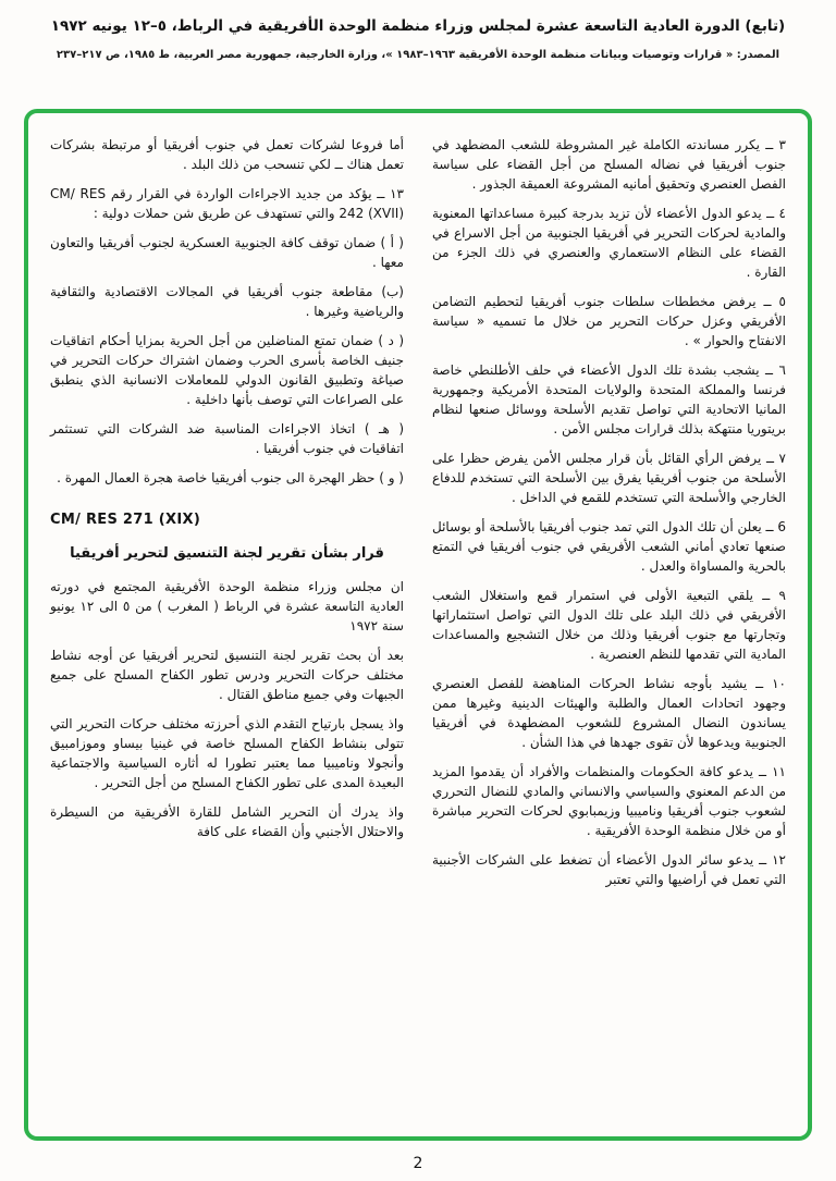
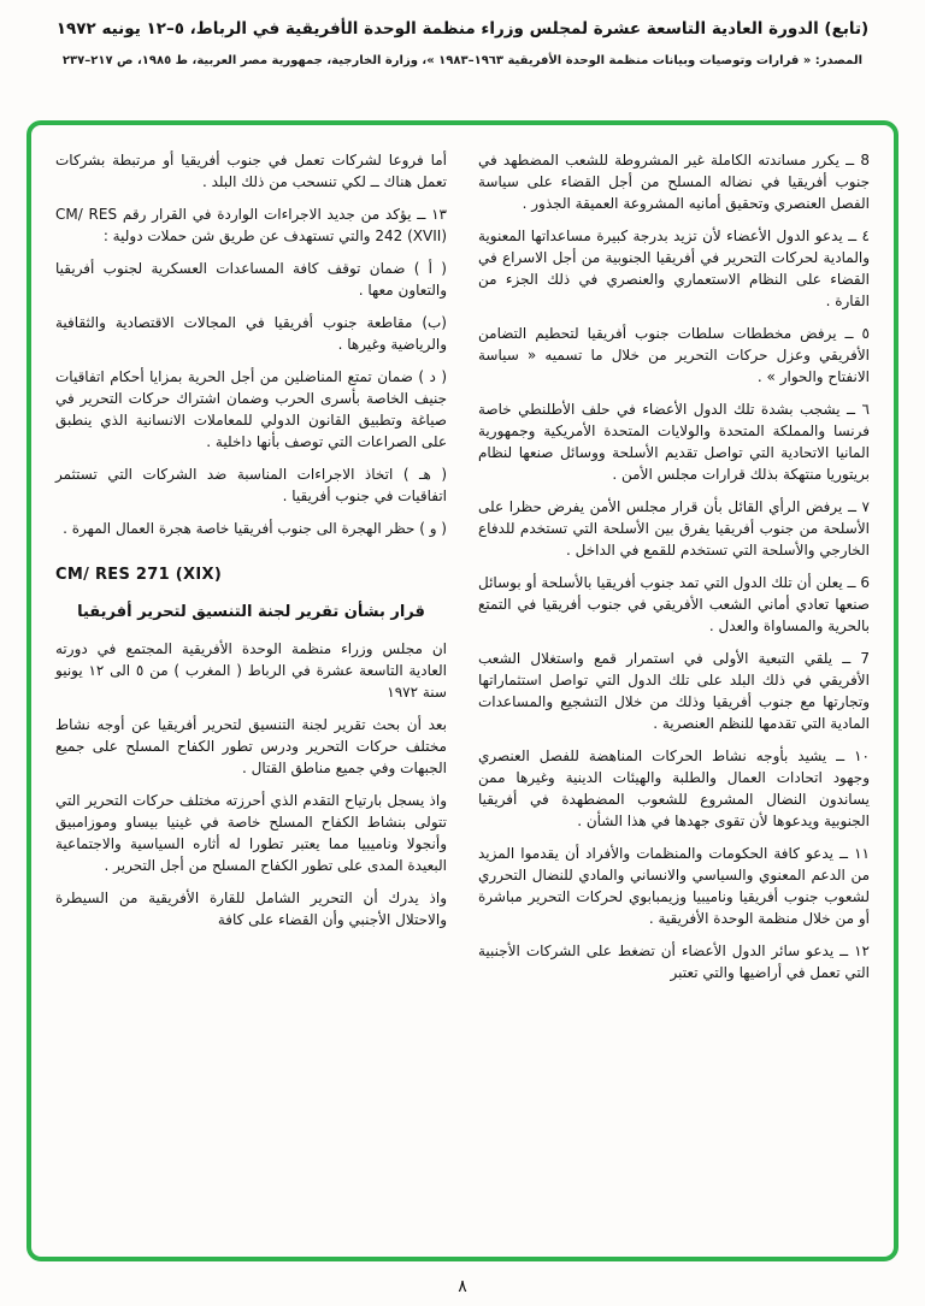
  (تابع) الدورة العادية التاسعة عشرة لمجلس وزراء منظمة الوحدة الأفريقية في الرباط، ٥–١٢ يونيه ١٩٧٢
  المصدر: « قرارات وتوصيات وبيانات منظمة الوحدة الأفريقية ١٩٦٣–١٩٨٣ »، وزارة الخارجية، جمهورية مصر العربية، ط ١٩٨٥، ص ٢١٧–٢٣٧
- ٣ ــ يكرر مساندته الكاملة غير المشروطة للشعب المضطهد في جنوب أفريقيا في نضاله المسلح من أجل القضاء على سياسة الفصل العنصري وتحقيق أمانيه المشروعة العميقة الجذور .
+ 8 ــ يكرر مساندته الكاملة غير المشروطة للشعب المضطهد في جنوب أفريقيا في نضاله المسلح من أجل القضاء على سياسة الفصل العنصري وتحقيق أمانيه المشروعة العميقة الجذور .
  ٤ ــ يدعو الدول الأعضاء لأن تزيد بدرجة كبيرة مساعداتها المعنوية والمادية لحركات التحرير في أفريقيا الجنوبية من أجل الاسراع في القضاء على النظام الاستعماري والعنصري في ذلك الجزء من القارة .
  ٥ ــ يرفض مخططات سلطات جنوب أفريقيا لتحطيم التضامن الأفريقي وعزل حركات التحرير من خلال ما تسميه « سياسة الانفتاح والحوار » .
  ٦ ــ يشجب بشدة تلك الدول الأعضاء في حلف الأطلنطي خاصة فرنسا والمملكة المتحدة والولايات المتحدة الأمريكية وجمهورية المانيا الاتحادية التي تواصل تقديم الأسلحة ووسائل صنعها لنظام بريتوريا منتهكة بذلك قرارات مجلس الأمن .
  ٧ ــ يرفض الرأي القائل بأن قرار مجلس الأمن يفرض حظرا على الأسلحة من جنوب أفريقيا يفرق بين الأسلحة التي تستخدم للدفاع الخارجي والأسلحة التي تستخدم للقمع في الداخل .
  6 ــ يعلن أن تلك الدول التي تمد جنوب أفريقيا بالأسلحة أو بوسائل صنعها تعادي أماني الشعب الأفريقي في جنوب أفريقيا في التمتع بالحرية والمساواة والعدل .
- ٩ ــ يلقي التبعية الأولى في استمرار قمع واستغلال الشعب الأفريقي في ذلك البلد على تلك الدول التي تواصل استثماراتها وتجارتها مع جنوب أفريقيا وذلك من خلال التشجيع والمساعدات المادية التي تقدمها للنظم العنصرية .
+ 7 ــ يلقي التبعية الأولى في استمرار قمع واستغلال الشعب الأفريقي في ذلك البلد على تلك الدول التي تواصل استثماراتها وتجارتها مع جنوب أفريقيا وذلك من خلال التشجيع والمساعدات المادية التي تقدمها للنظم العنصرية .
  ١٠ ــ يشيد بأوجه نشاط الحركات المناهضة للفصل العنصري وجهود اتحادات العمال والطلبة والهيئات الدينية وغيرها ممن يساندون النضال المشروع للشعوب المضطهدة في أفريقيا الجنوبية ويدعوها لأن تقوى جهدها في هذا الشأن .
  ١١ ــ يدعو كافة الحكومات والمنظمات والأفراد أن يقدموا المزيد من الدعم المعنوي والسياسي والانساني والمادي للنضال التحرري لشعوب جنوب أفريقيا وناميبيا وزيمبابوي لحركات التحرير مباشرة أو من خلال منظمة الوحدة الأفريقية .
  ١٢ ــ يدعو سائر الدول الأعضاء أن تضغط على الشركات الأجنبية التي تعمل في أراضيها والتي تعتبر
  أما فروعا لشركات تعمل في جنوب أفريقيا أو مرتبطة بشركات تعمل هناك ــ لكي تنسحب من ذلك البلد .
  ١٣ ــ يؤكد من جديد الاجراءات الواردة في القرار رقم CM/ RES 242 (XVII) والتي تستهدف عن طريق شن حملات دولية :
- ( أ ) ضمان توقف كافة الجنوبية العسكرية لجنوب أفريقيا والتعاون معها .
+ ( أ ) ضمان توقف كافة المساعدات العسكرية لجنوب أفريقيا والتعاون معها .
  (ب) مقاطعة جنوب أفريقيا في المجالات الاقتصادية والثقافية والرياضية وغيرها .
  ( د ) ضمان تمتع المناضلين من أجل الحرية بمزايا أحكام اتفاقيات جنيف الخاصة بأسرى الحرب وضمان اشتراك حركات التحرير في صياغة وتطبيق القانون الدولي للمعاملات الانسانية الذي ينطبق على الصراعات التي توصف بأنها داخلية .
  ( هـ ) اتخاذ الاجراءات المناسبة ضد الشركات التي تستثمر اتفاقيات في جنوب أفريقيا .
  ( و ) حظر الهجرة الى جنوب أفريقيا خاصة هجرة العمال المهرة .
  CM/ RES 271 (XIX)
  قرار بشأن تقرير لجنة التنسيق لتحرير أفريقيا
  ان مجلس وزراء منظمة الوحدة الأفريقية المجتمع في دورته العادية التاسعة عشرة في الرباط ( المغرب ) من ٥ الى ١٢ يونيو سنة ١٩٧٢
  بعد أن بحث تقرير لجنة التنسيق لتحرير أفريقيا عن أوجه نشاط مختلف حركات التحرير ودرس تطور الكفاح المسلح على جميع الجبهات وفي جميع مناطق القتال .
  واذ يسجل بارتياح التقدم الذي أحرزته مختلف حركات التحرير التي تتولى بنشاط الكفاح المسلح خاصة في غينيا بيساو وموزامبيق وأنجولا وناميبيا مما يعتبر تطورا له أثاره السياسية والاجتماعية البعيدة المدى على تطور الكفاح المسلح من أجل التحرير .
  واذ يدرك أن التحرير الشامل للقارة الأفريقية من السيطرة والاحتلال الأجنبي وأن القضاء على كافة
- 2
+ ٨
